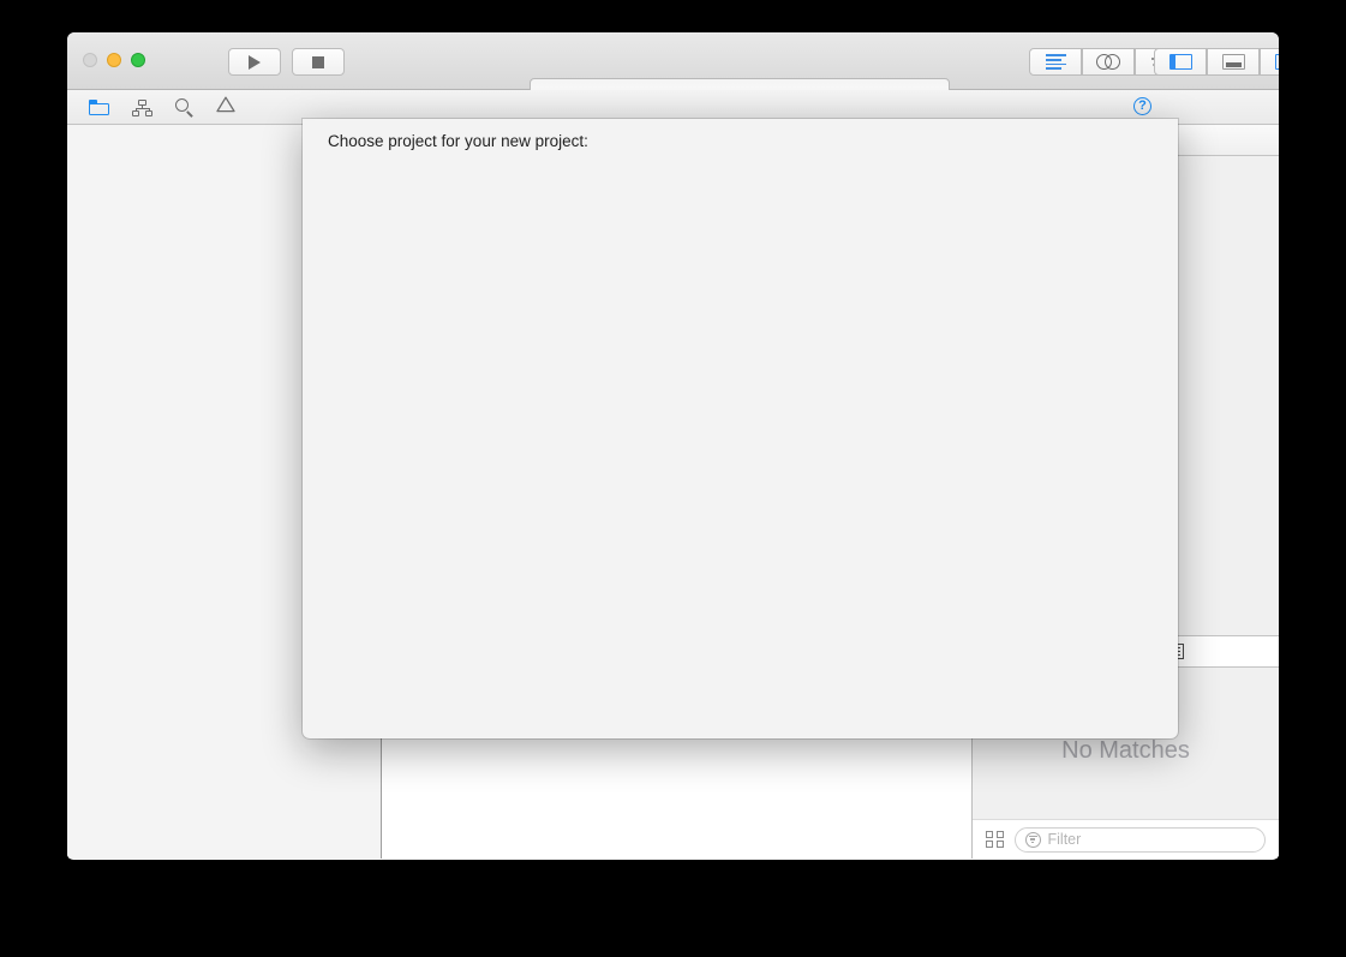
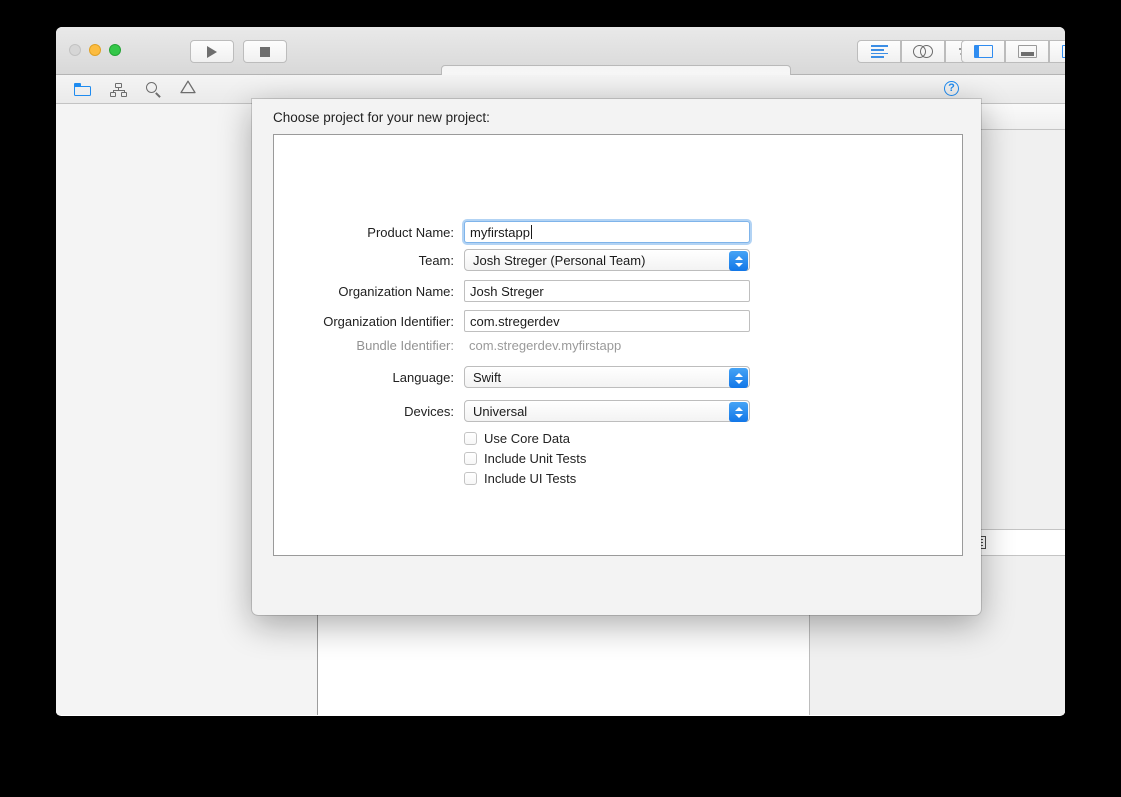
  ?
- No Matches
- Filter
  Choose project for your new project:
+ Product Name:
+ myfirstapp
+ Team:
+ Josh Streger (Personal Team)
+ Organization Name:
+ Josh Streger
+ Organization Identifier:
+ com.stregerdev
+ Bundle Identifier:
+ com.stregerdev.myfirstapp
+ Language:
+ Swift
+ Devices:
+ Universal
+ Use Core Data
+ Include Unit Tests
+ Include UI Tests
